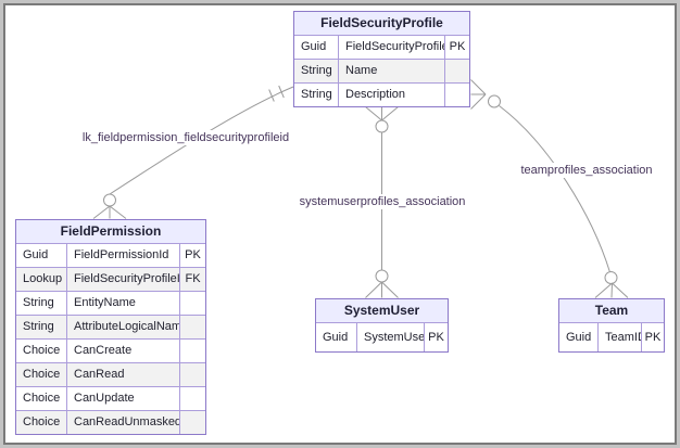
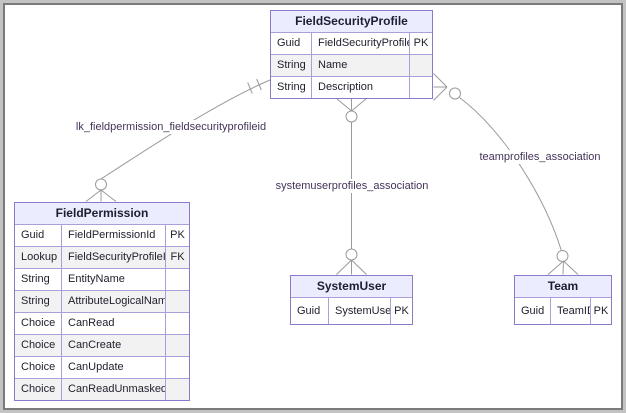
  lk_fieldpermission_fieldsecurityprofileid
  systemuserprofiles_association
  teamprofiles_association
  FieldSecurityProfile
  Guid
  FieldSecurityProfil
  PK
  String
  Name
  String
  Description
  FieldPermission
  Guid
  FieldPermissionId
  PK
  Lookup
  FieldSecurityProfileI
  FK
  String
  EntityName
  String
  AttributeLogicalNam
  Choice
- CanCreate
+ CanRead
  Choice
- CanRead
+ CanCreate
  Choice
  CanUpdate
  Choice
  CanReadUnmasked
  SystemUser
  Guid
  SystemUse
  PK
  Team
  Guid
  TeamI
  PK
